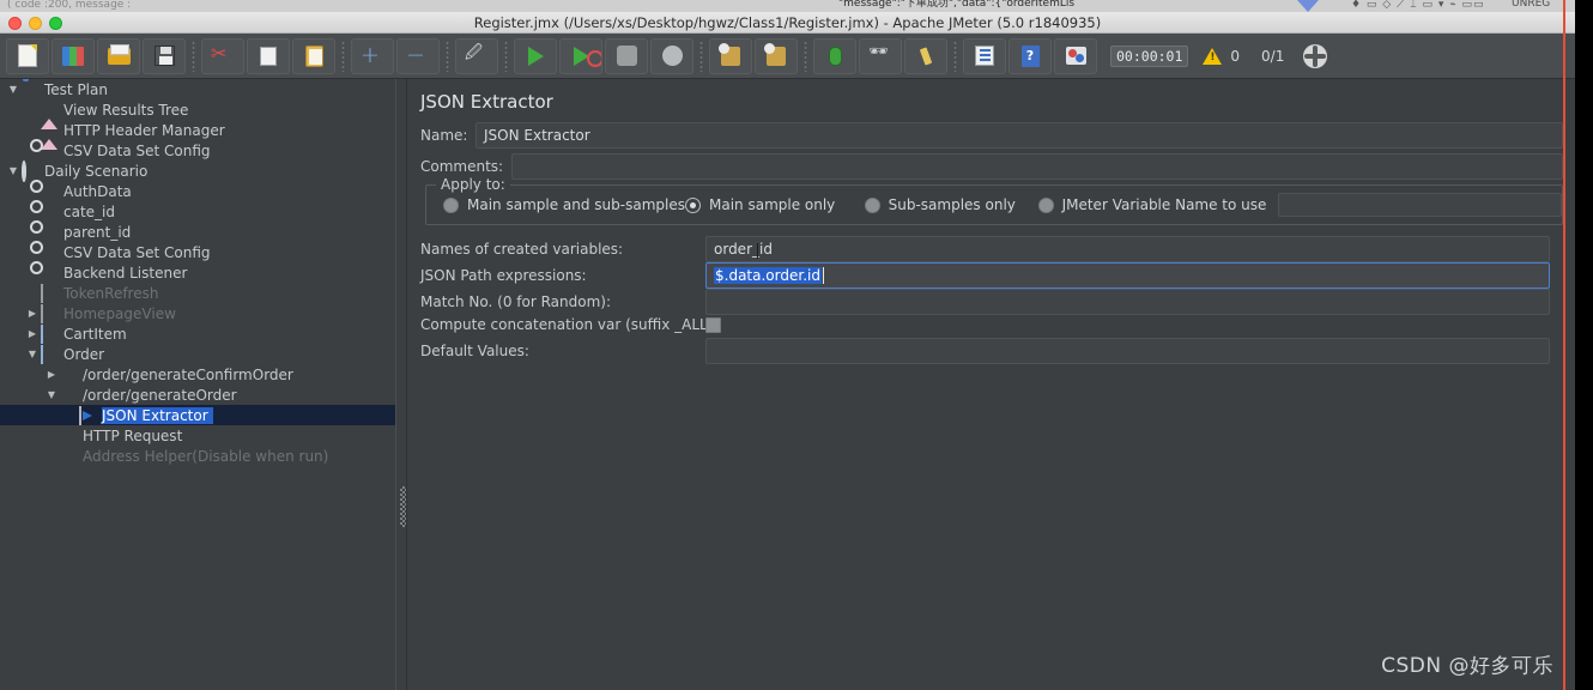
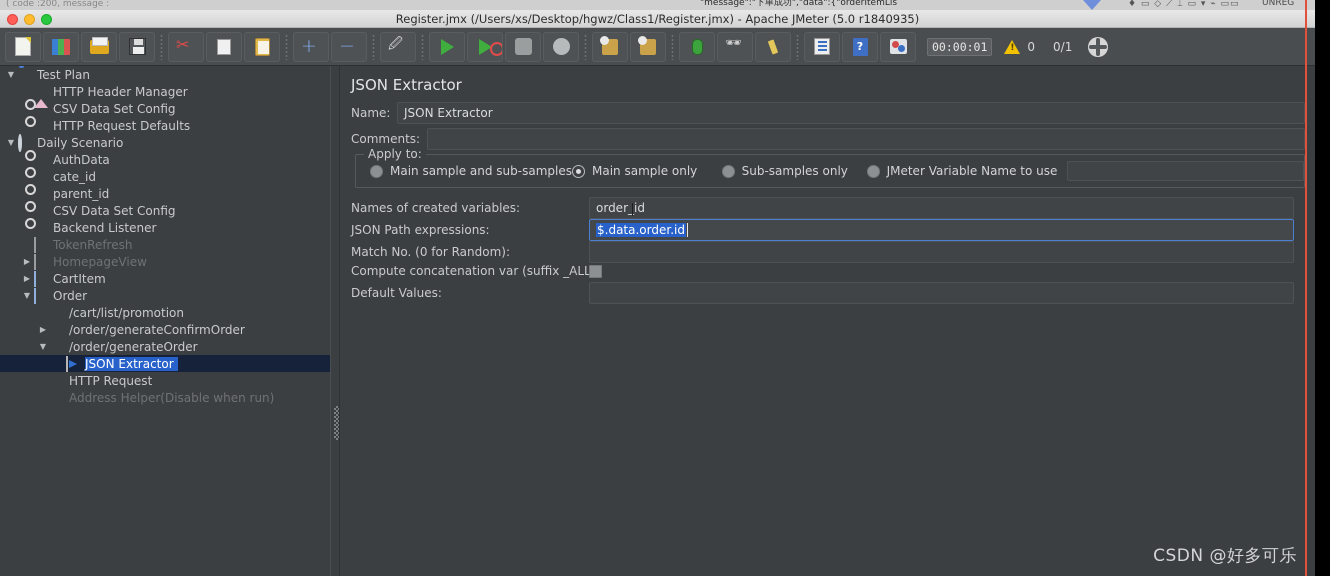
  ( code :200, message :
  "message":"下单成功","data":{"orderItemLis
  ♦ ▭ ◇ ⟋ ⌶ ▭ ▾ ⌁ ▭▭
  UNREG
  Register.jmx (/Users/xs/Desktop/hgwz/Class1/Register.jmx) - Apache JMeter (5.0 r1840935)
  ✂
  +
  −
  🖉
  🕶
  ?
  00:00:01
  0
  0/1
  ▼
  Test Plan
- View Results Tree
  HTTP Header Manager
  CSV Data Set Config
+ HTTP Request Defaults
  ▼
  Daily Scenario
  AuthData
  cate_id
  parent_id
  CSV Data Set Config
  Backend Listener
  TokenRefresh
  ▶
  HomepageView
  ▶
  CartItem
  ▼
  Order
+ /cart/list/promotion
  ▶
  /order/generateConfirmOrder
  ▼
  /order/generateOrder
  JSON Extractor
  HTTP Request
  Address Helper(Disable when run)
  JSON Extractor
  Name:
  JSON Extractor
  Comments:
  Apply to:
  Main sample and sub-samples
  Main sample only
  Sub-samples only
  JMeter Variable Name to use
  Names of created variables:
  order_id
  JSON Path expressions:
  $.data.order.id
  Match No. (0 for Random):
  Compute concatenation var (suffix _ALL
  Default Values:
  CSDN @好多可乐
